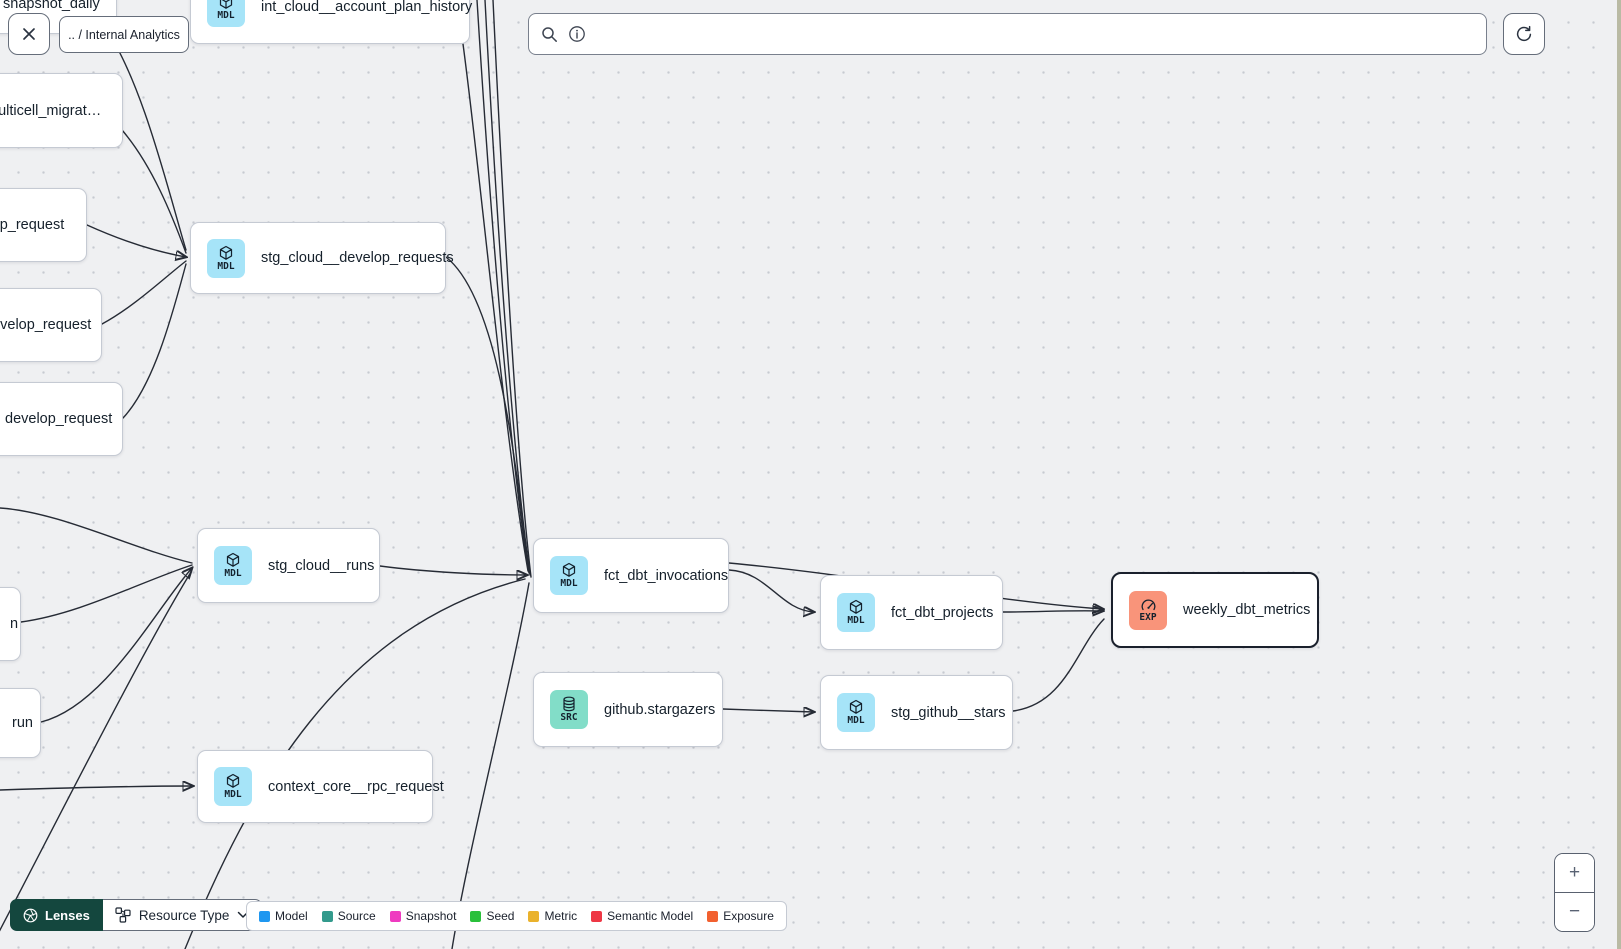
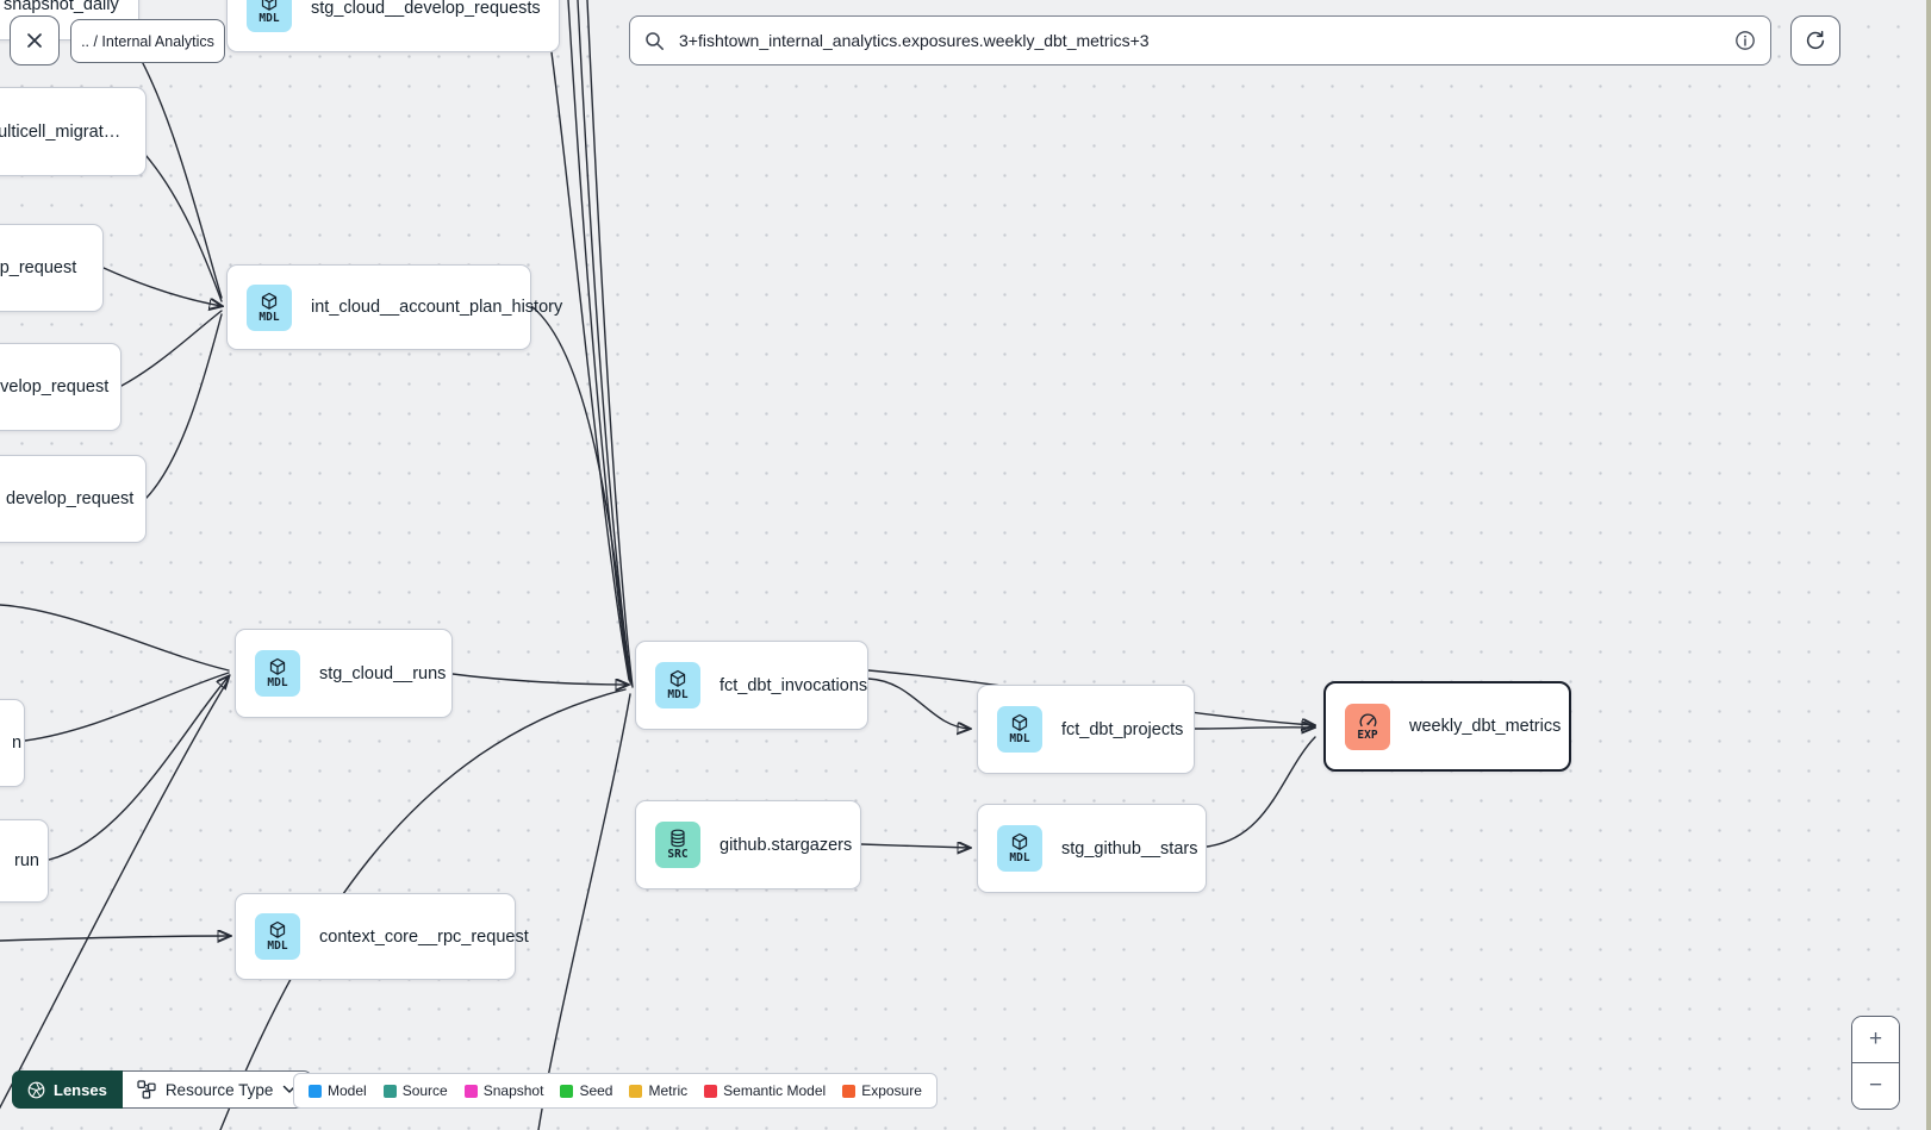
  snapshot_daily
  MDL
- int_cloud__account_plan_history
+ stg_cloud__develop_requests
  ulticell_migrat…
  velop_request
  develop_request
  MDL
- stg_cloud__develop_requests
+ int_cloud__account_plan_history
  MDL
  stg_cloud__runs
  n
  run
  MDL
  context_core__rpc_request
  MDL
  fct_dbt_invocations
  SRC
  github.stargazers
  MDL
  fct_dbt_projects
  MDL
  stg_github__stars
  EXP
  weekly_dbt_metrics
  .. / Internal Analytics
+ 3+fishtown_internal_analytics.exposures.weekly_dbt_metrics+3
  Lenses
  Resource Type
  Model
  Source
  Snapshot
  Seed
  Metric
  Semantic Model
  Exposure
  +
  −
